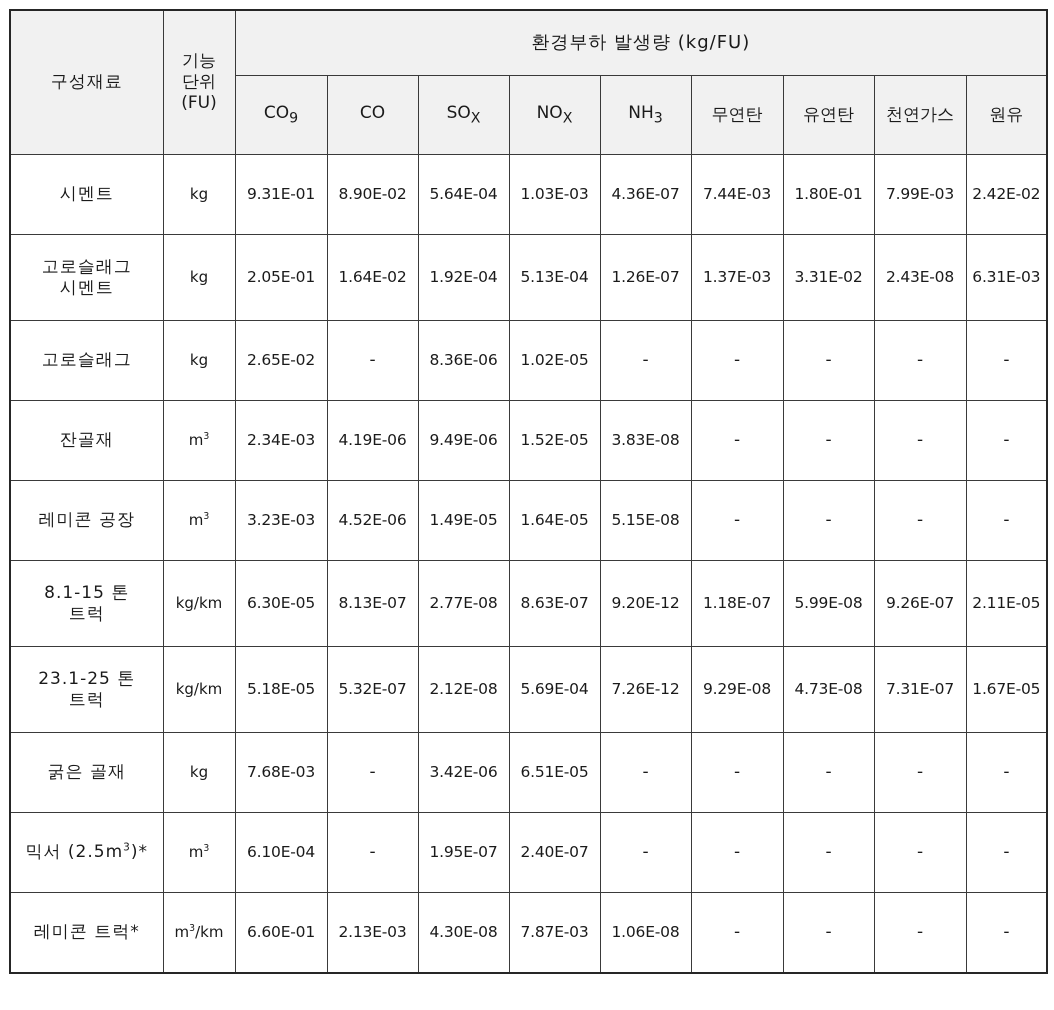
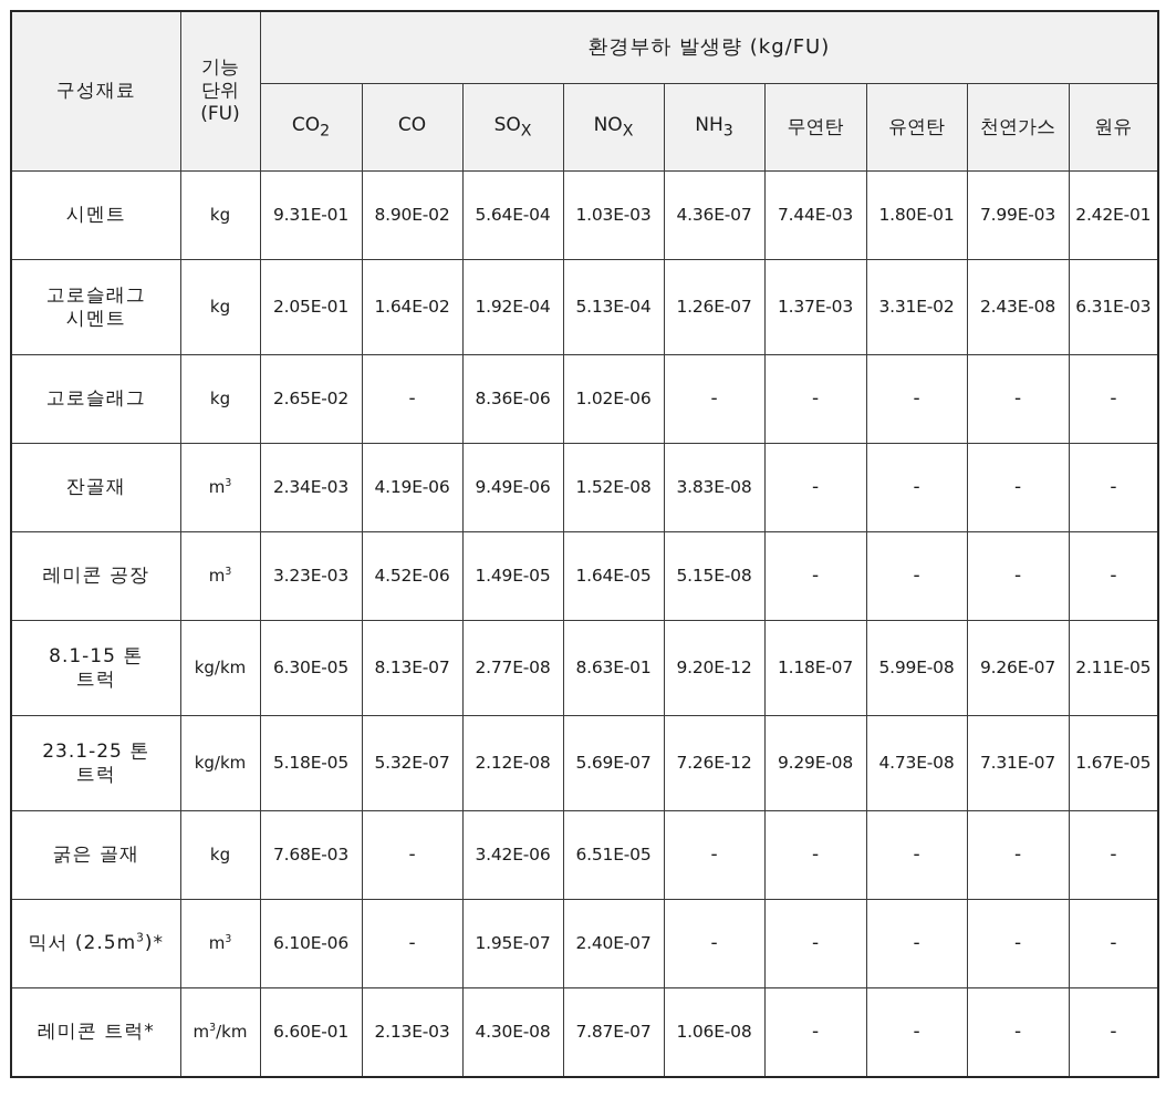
  구성재료	기능 단위 (FU)	환경부하 발생량 (kg/FU)
- CO9	CO	SOX	NOX	NH3	무연탄	유연탄	천연가스	원유
+ CO2	CO	SOX	NOX	NH3	무연탄	유연탄	천연가스	원유
- 시멘트	kg	9.31E-01	8.90E-02	5.64E-04	1.03E-03	4.36E-07	7.44E-03	1.80E-01	7.99E-03	2.42E-02
+ 시멘트	kg	9.31E-01	8.90E-02	5.64E-04	1.03E-03	4.36E-07	7.44E-03	1.80E-01	7.99E-03	2.42E-01
  고로슬래그시멘트	kg	2.05E-01	1.64E-02	1.92E-04	5.13E-04	1.26E-07	1.37E-03	3.31E-02	2.43E-08	6.31E-03
- 고로슬래그	kg	2.65E-02	-	8.36E-06	1.02E-05	-	-	-	-	-
+ 고로슬래그	kg	2.65E-02	-	8.36E-06	1.02E-06	-	-	-	-	-
- 잔골재	m3	2.34E-03	4.19E-06	9.49E-06	1.52E-05	3.83E-08	-	-	-	-
+ 잔골재	m3	2.34E-03	4.19E-06	9.49E-06	1.52E-08	3.83E-08	-	-	-	-
  레미콘 공장	m3	3.23E-03	4.52E-06	1.49E-05	1.64E-05	5.15E-08	-	-	-	-
- 8.1-15 톤트럭	kg/km	6.30E-05	8.13E-07	2.77E-08	8.63E-07	9.20E-12	1.18E-07	5.99E-08	9.26E-07	2.11E-05
+ 8.1-15 톤트럭	kg/km	6.30E-05	8.13E-07	2.77E-08	8.63E-01	9.20E-12	1.18E-07	5.99E-08	9.26E-07	2.11E-05
- 23.1-25 톤트럭	kg/km	5.18E-05	5.32E-07	2.12E-08	5.69E-04	7.26E-12	9.29E-08	4.73E-08	7.31E-07	1.67E-05
+ 23.1-25 톤트럭	kg/km	5.18E-05	5.32E-07	2.12E-08	5.69E-07	7.26E-12	9.29E-08	4.73E-08	7.31E-07	1.67E-05
  굵은 골재	kg	7.68E-03	-	3.42E-06	6.51E-05	-	-	-	-	-
- 믹서 (2.5m3)*	m3	6.10E-04	-	1.95E-07	2.40E-07	-	-	-	-	-
+ 믹서 (2.5m3)*	m3	6.10E-06	-	1.95E-07	2.40E-07	-	-	-	-	-
- 레미콘 트럭*	m3/km	6.60E-01	2.13E-03	4.30E-08	7.87E-03	1.06E-08	-	-	-	-
+ 레미콘 트럭*	m3/km	6.60E-01	2.13E-03	4.30E-08	7.87E-07	1.06E-08	-	-	-	-
